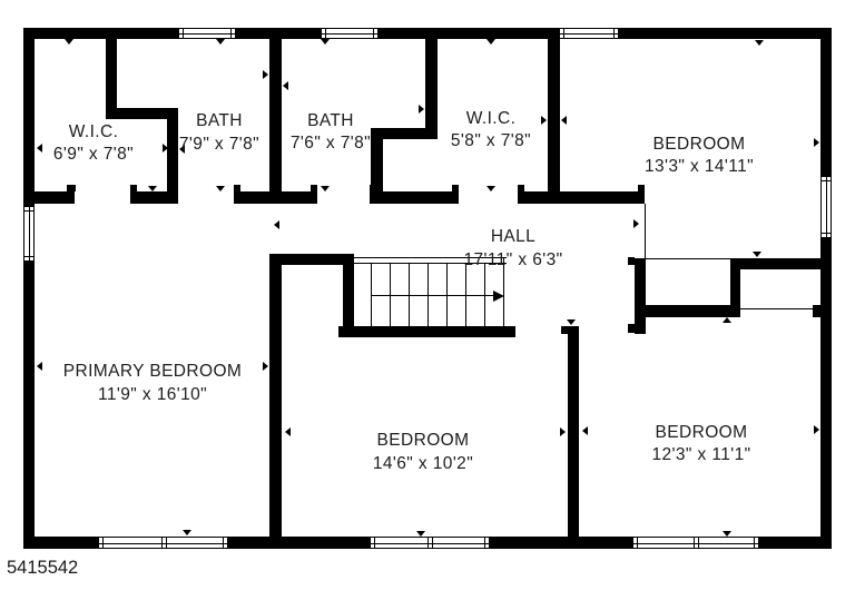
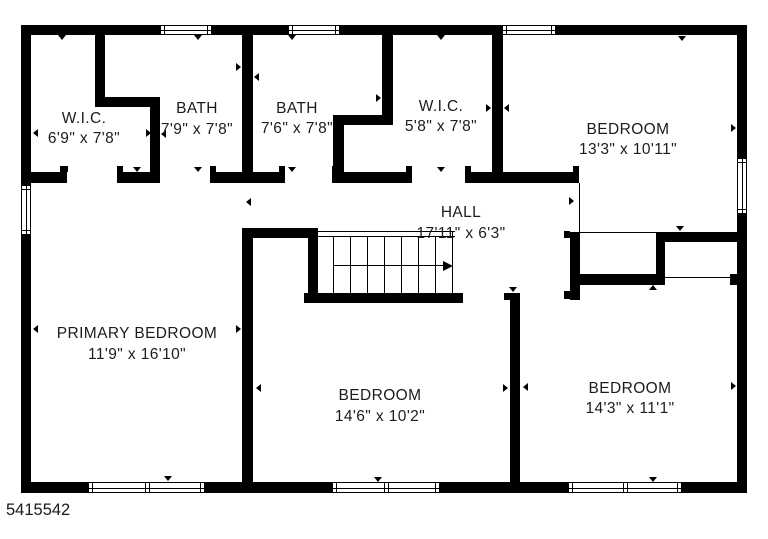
  5415542
  W.I.C.
  6'9" x 7'8"
  BATH
  7'9" x 7'8"
  BATH
  7'6" x 7'8"
  W.I.C.
  5'8" x 7'8"
  BEDROOM
- 13'3" x 14'11"
+ 13'3" x 10'11"
  HALL
  17'11" x 6'3"
  PRIMARY BEDROOM
  11'9" x 16'10"
  BEDROOM
  14'6" x 10'2"
  BEDROOM
- 12'3" x 11'1"
+ 14'3" x 11'1"
